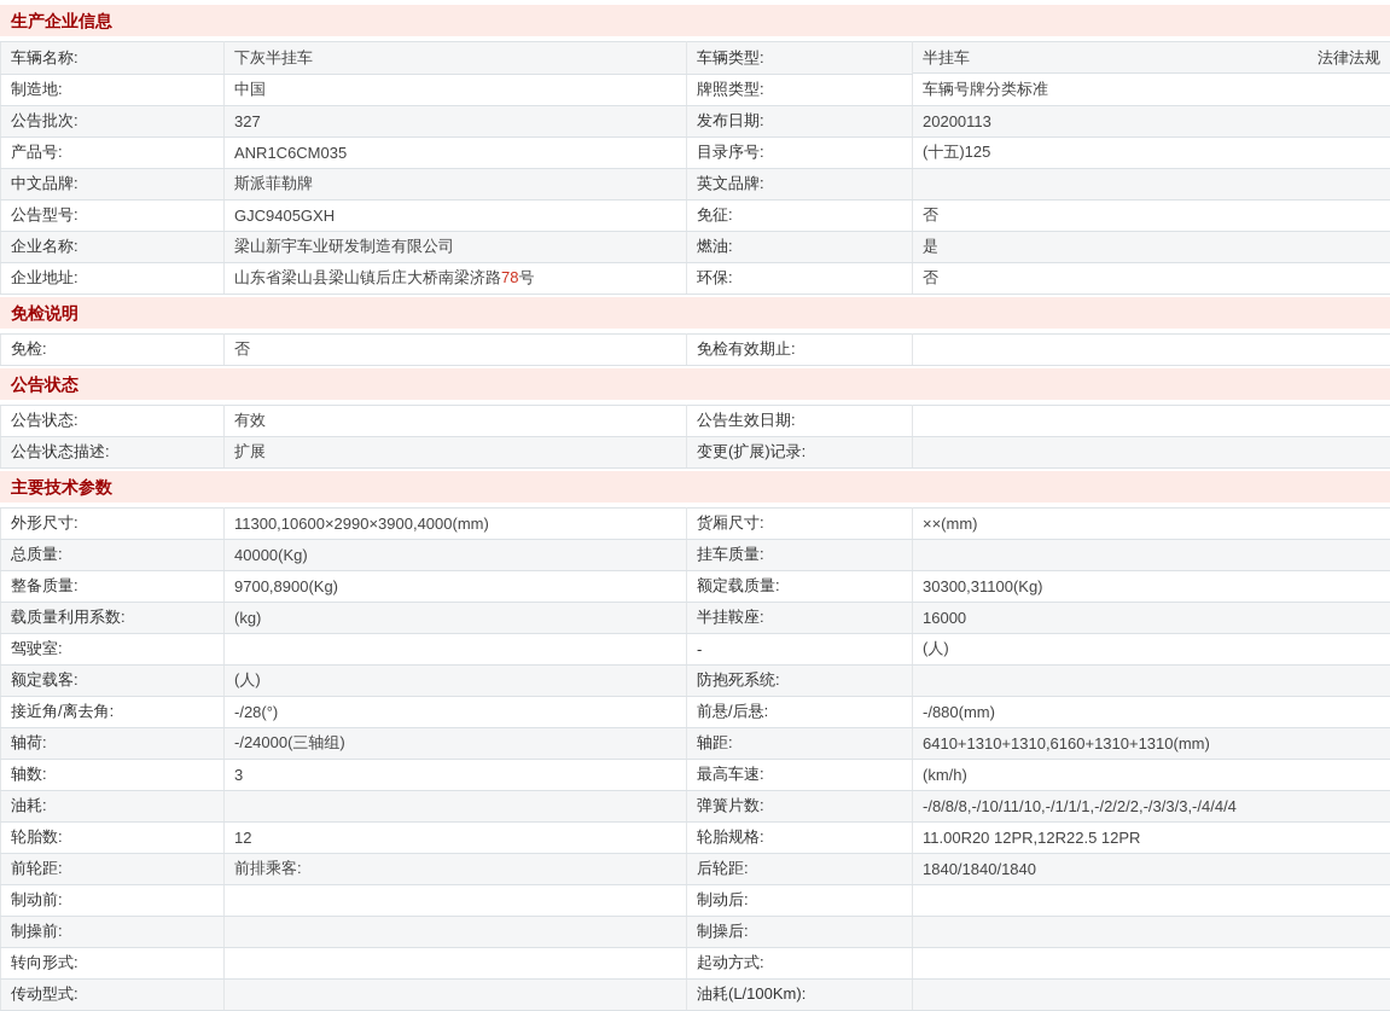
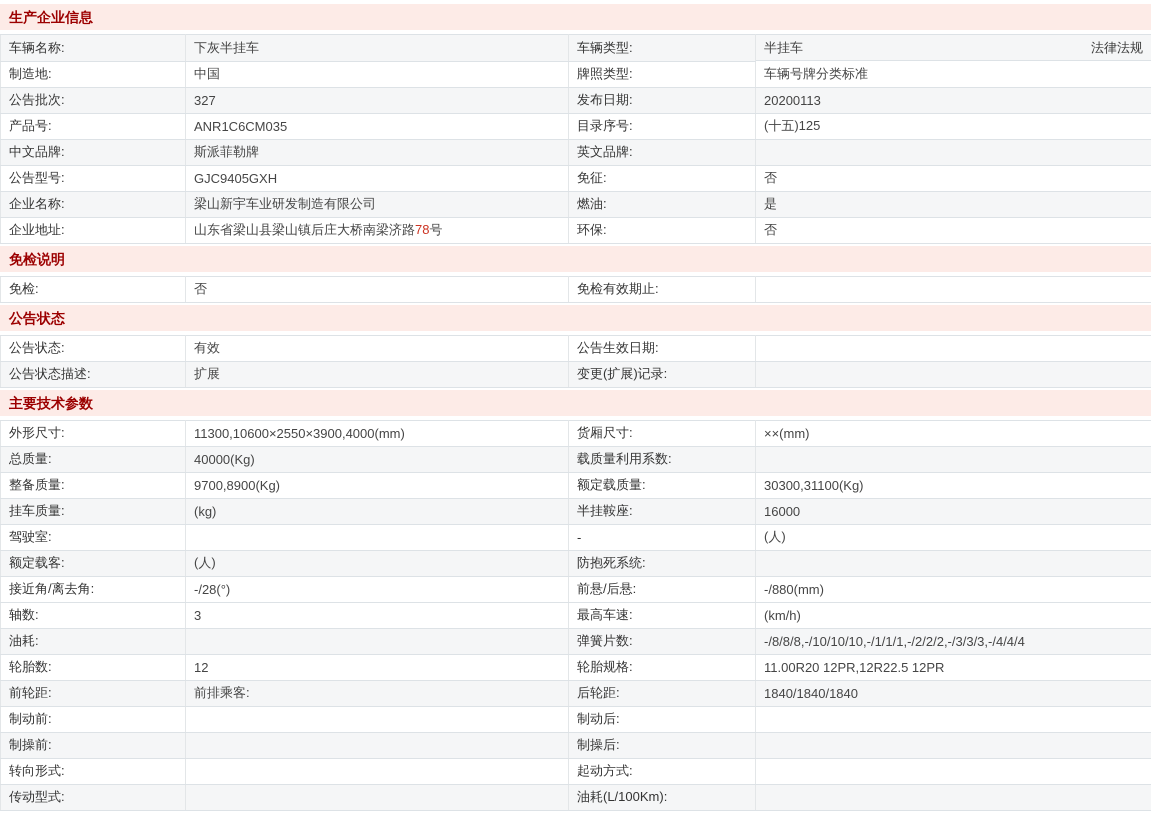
  生产企业信息
  车辆名称:	下灰半挂车	车辆类型:	半挂车 法律法规
  制造地:	中国	牌照类型:	车辆号牌分类标准
  公告批次:	327	发布日期:	20200113
  产品号:	ANR1C6CM035	目录序号:	(十五)125
  中文品牌:	斯派菲勒牌	英文品牌:
  公告型号:	GJC9405GXH	免征:	否
  企业名称:	梁山新宇车业研发制造有限公司	燃油:	是
  企业地址:	山东省梁山县梁山镇后庄大桥南梁济路78号	环保:	否
  免检说明
  免检:	否	免检有效期止:
  公告状态
  公告状态:	有效	公告生效日期:
  公告状态描述:	扩展	变更(扩展)记录:
  主要技术参数
- 外形尺寸:	11300,10600×2990×3900,4000(mm)	货厢尺寸:	××(mm)
+ 外形尺寸:	11300,10600×2550×3900,4000(mm)	货厢尺寸:	××(mm)
- 总质量:	40000(Kg)	挂车质量:
+ 总质量:	40000(Kg)	载质量利用系数:
  整备质量:	9700,8900(Kg)	额定载质量:	30300,31100(Kg)
- 载质量利用系数:	(kg)	半挂鞍座:	16000
+ 挂车质量:	(kg)	半挂鞍座:	16000
  驾驶室:		-	(人)
  额定载客:	(人)	防抱死系统:
  接近角/离去角:	-/28(°)	前悬/后悬:	-/880(mm)
- 轴荷:	-/24000(三轴组)	轴距:	6410+1310+1310,6160+1310+1310(mm)
  轴数:	3	最高车速:	(km/h)
- 油耗:		弹簧片数:	-/8/8/8,-/10/11/10,-/1/1/1,-/2/2/2,-/3/3/3,-/4/4/4
+ 油耗:		弹簧片数:	-/8/8/8,-/10/10/10,-/1/1/1,-/2/2/2,-/3/3/3,-/4/4/4
  轮胎数:	12	轮胎规格:	11.00R20 12PR,12R22.5 12PR
  前轮距:	前排乘客:	后轮距:	1840/1840/1840
  制动前:		制动后:
  制操前:		制操后:
  转向形式:		起动方式:
  传动型式:		油耗(L/100Km):
